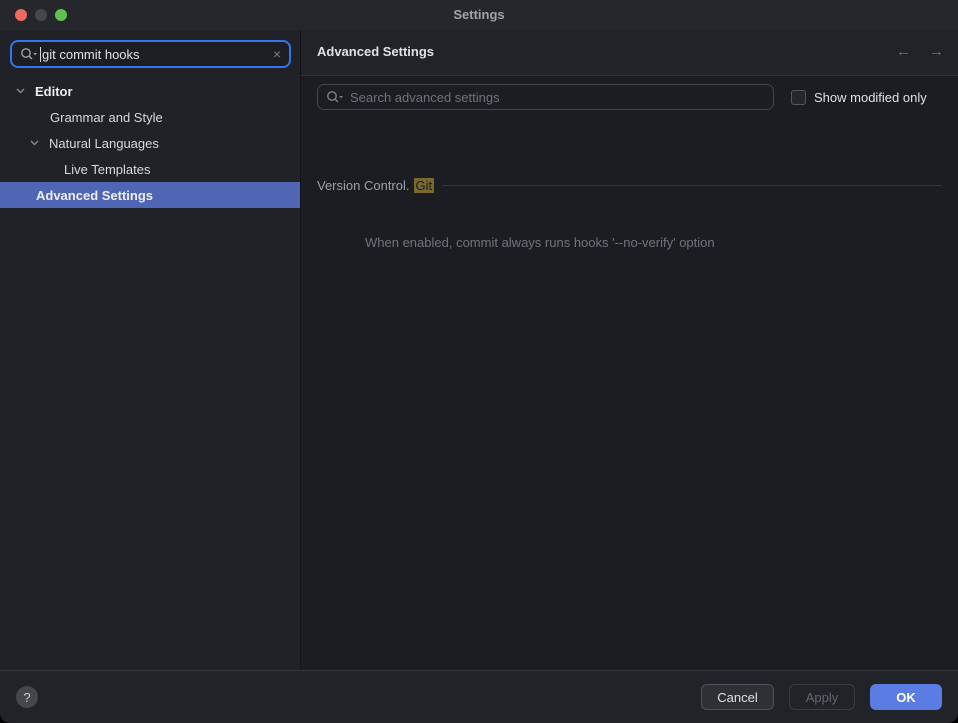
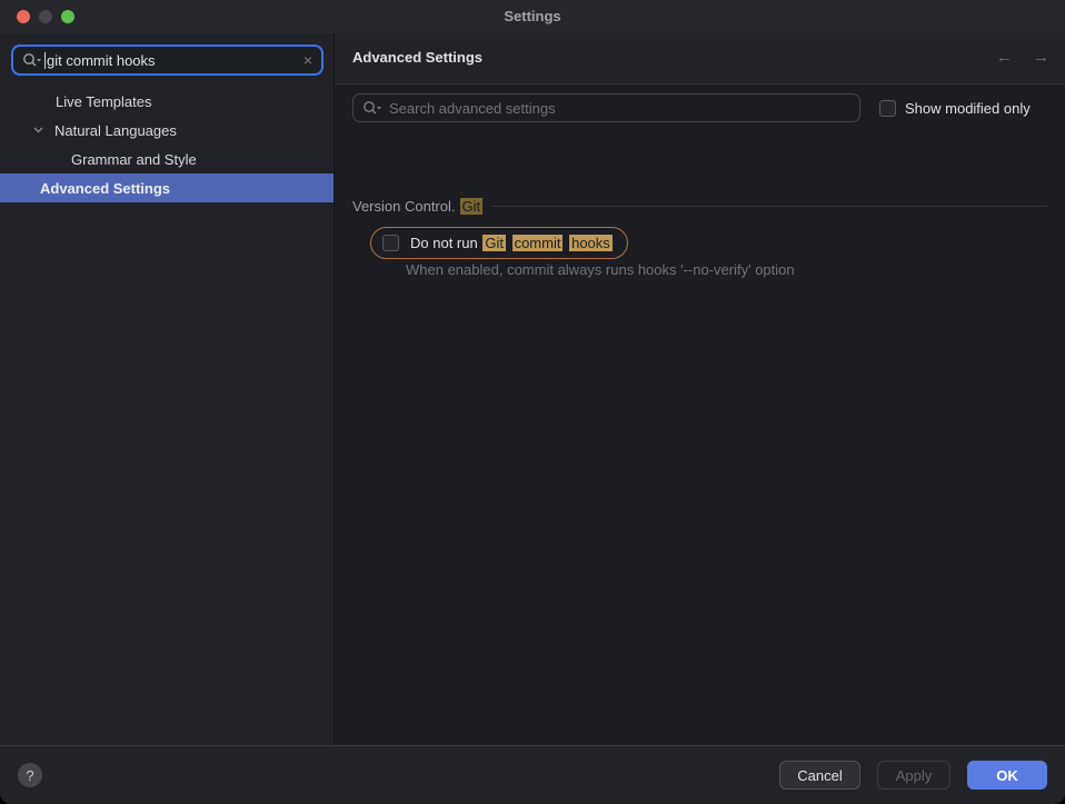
  Settings
  git commit hooks
  ×
- Editor
- Grammar and Style
+ Live Templates
  Natural Languages
- Live Templates
+ Grammar and Style
  Advanced Settings
  Advanced Settings
  ← →
  Search advanced settings
  Show modified only
  Version Control.
  Git
+ Do not run Git commit hooks
  When enabled, commit always runs hooks '--no-verify' option
  ?
  Cancel
  Apply
  OK
